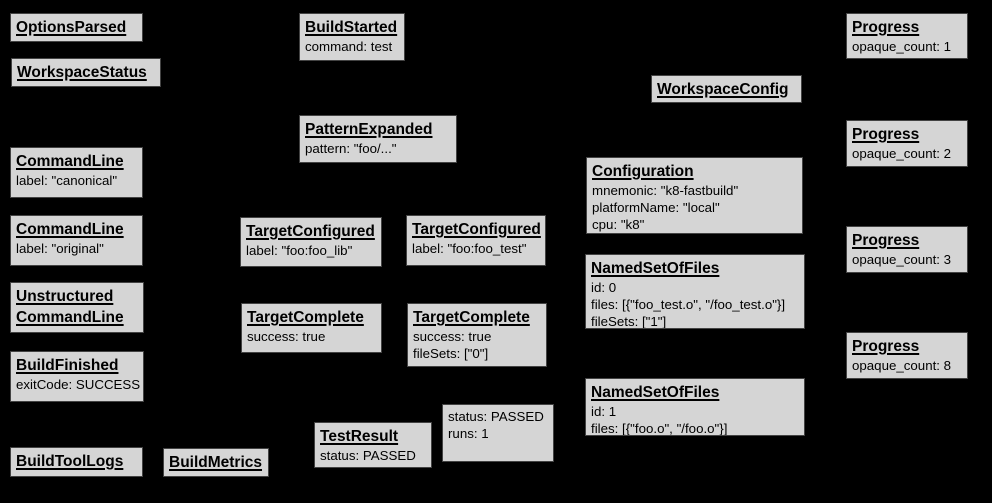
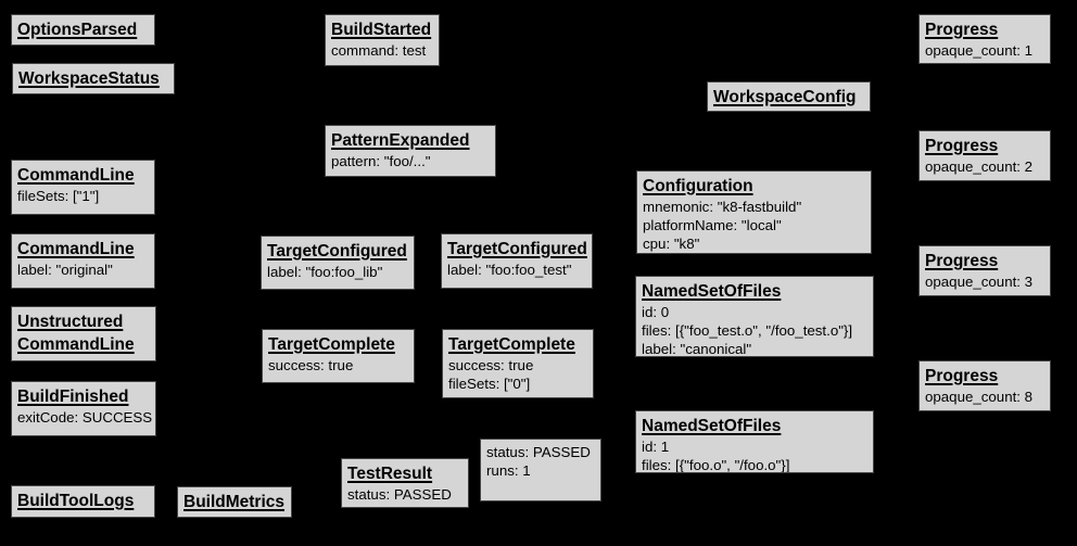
  OptionsParsed
  WorkspaceStatus
  CommandLine
- label: "canonical"
+ fileSets: ["1"]
  CommandLine
  label: "original"
  Unstructured
  CommandLine
  BuildFinished
  exitCode: SUCCESS
  BuildToolLogs
  BuildStarted
  command: test
  PatternExpanded
  pattern: "foo/..."
  TargetConfigured
  label: "foo:foo_lib"
  TargetComplete
  success: true
  TestResult
  status: PASSED
  BuildMetrics
  TargetConfigured
  label: "foo:foo_test"
  TargetComplete
  success: true
  fileSets: ["0"]
  status: PASSED
  runs: 1
  WorkspaceConfig
  Configuration
  mnemonic: "k8-fastbuild"
  platformName: "local"
  cpu: "k8"
  NamedSetOfFiles
  id: 0
  files: [{"foo_test.o", "/foo_test.o"}]
- fileSets: ["1"]
+ label: "canonical"
  NamedSetOfFiles
  id: 1
  files: [{"foo.o", "/foo.o"}]
  Progress
  opaque_count: 1
  Progress
  opaque_count: 2
  Progress
  opaque_count: 3
  Progress
  opaque_count: 8
